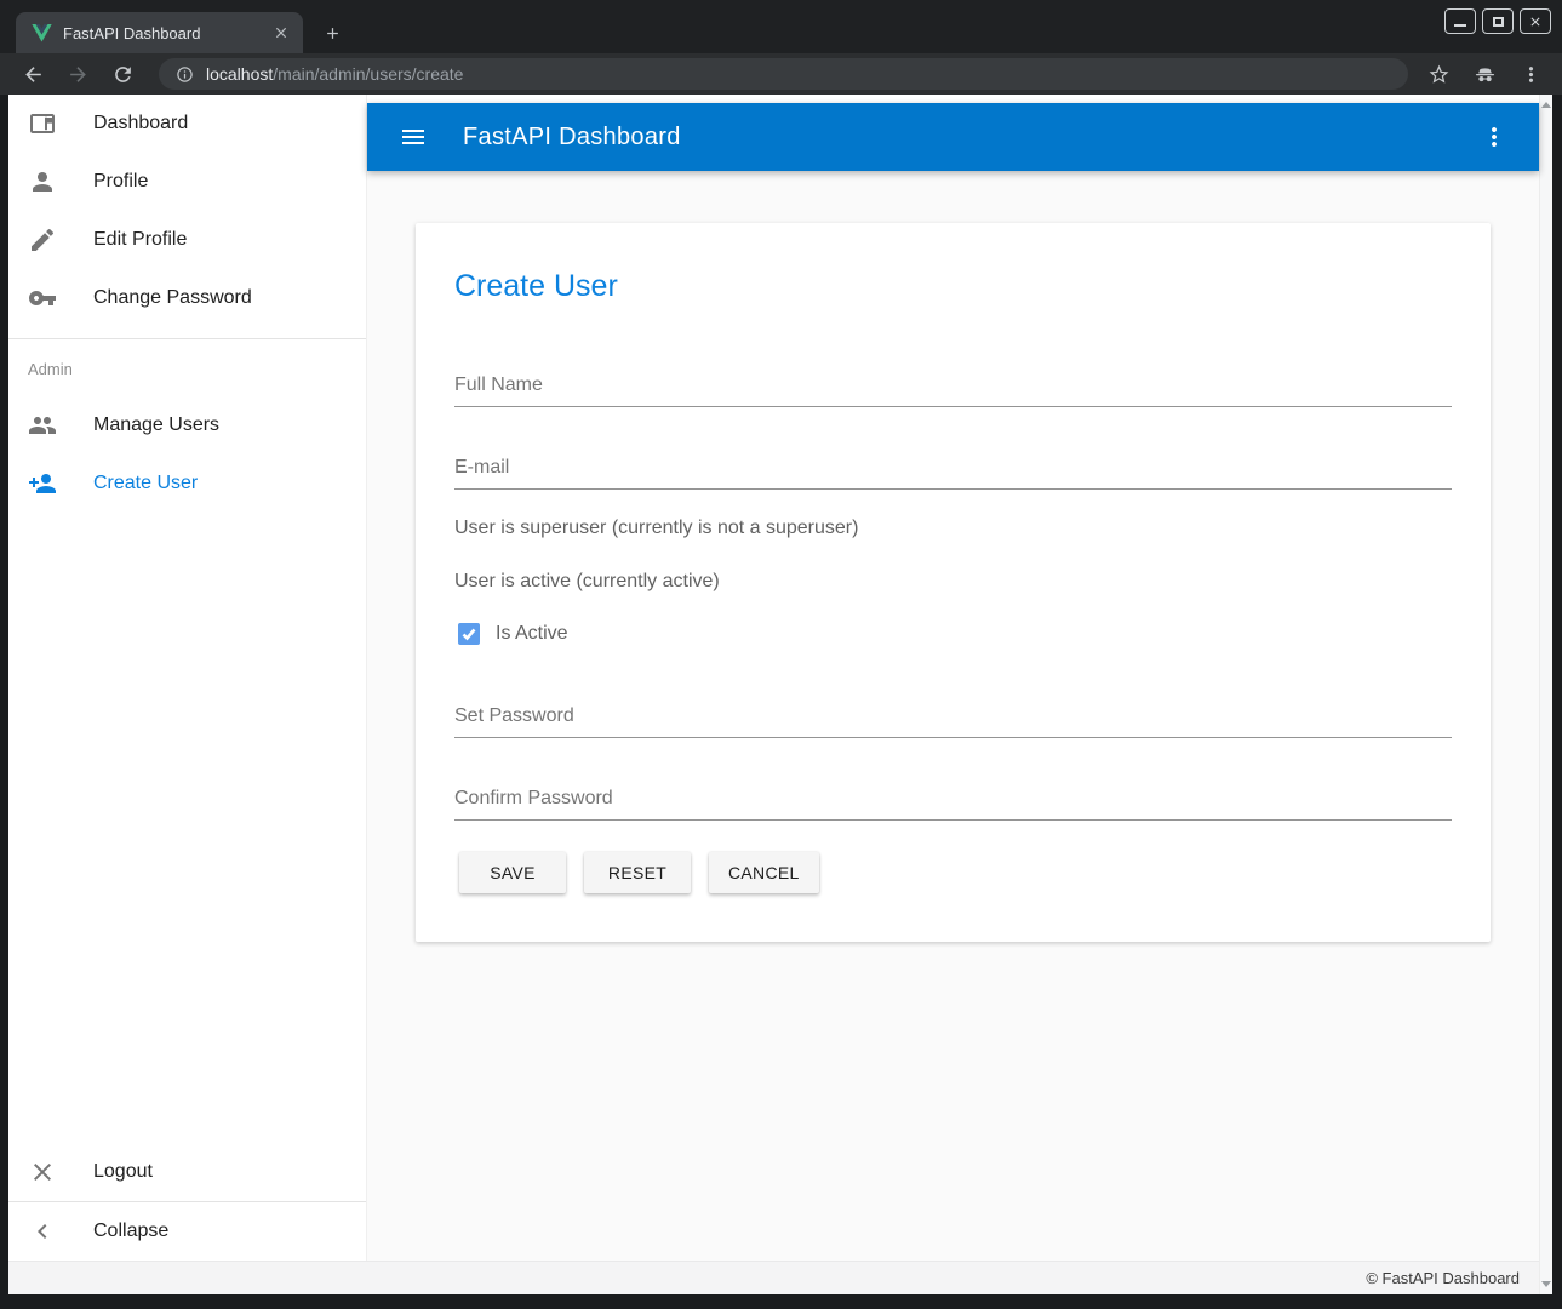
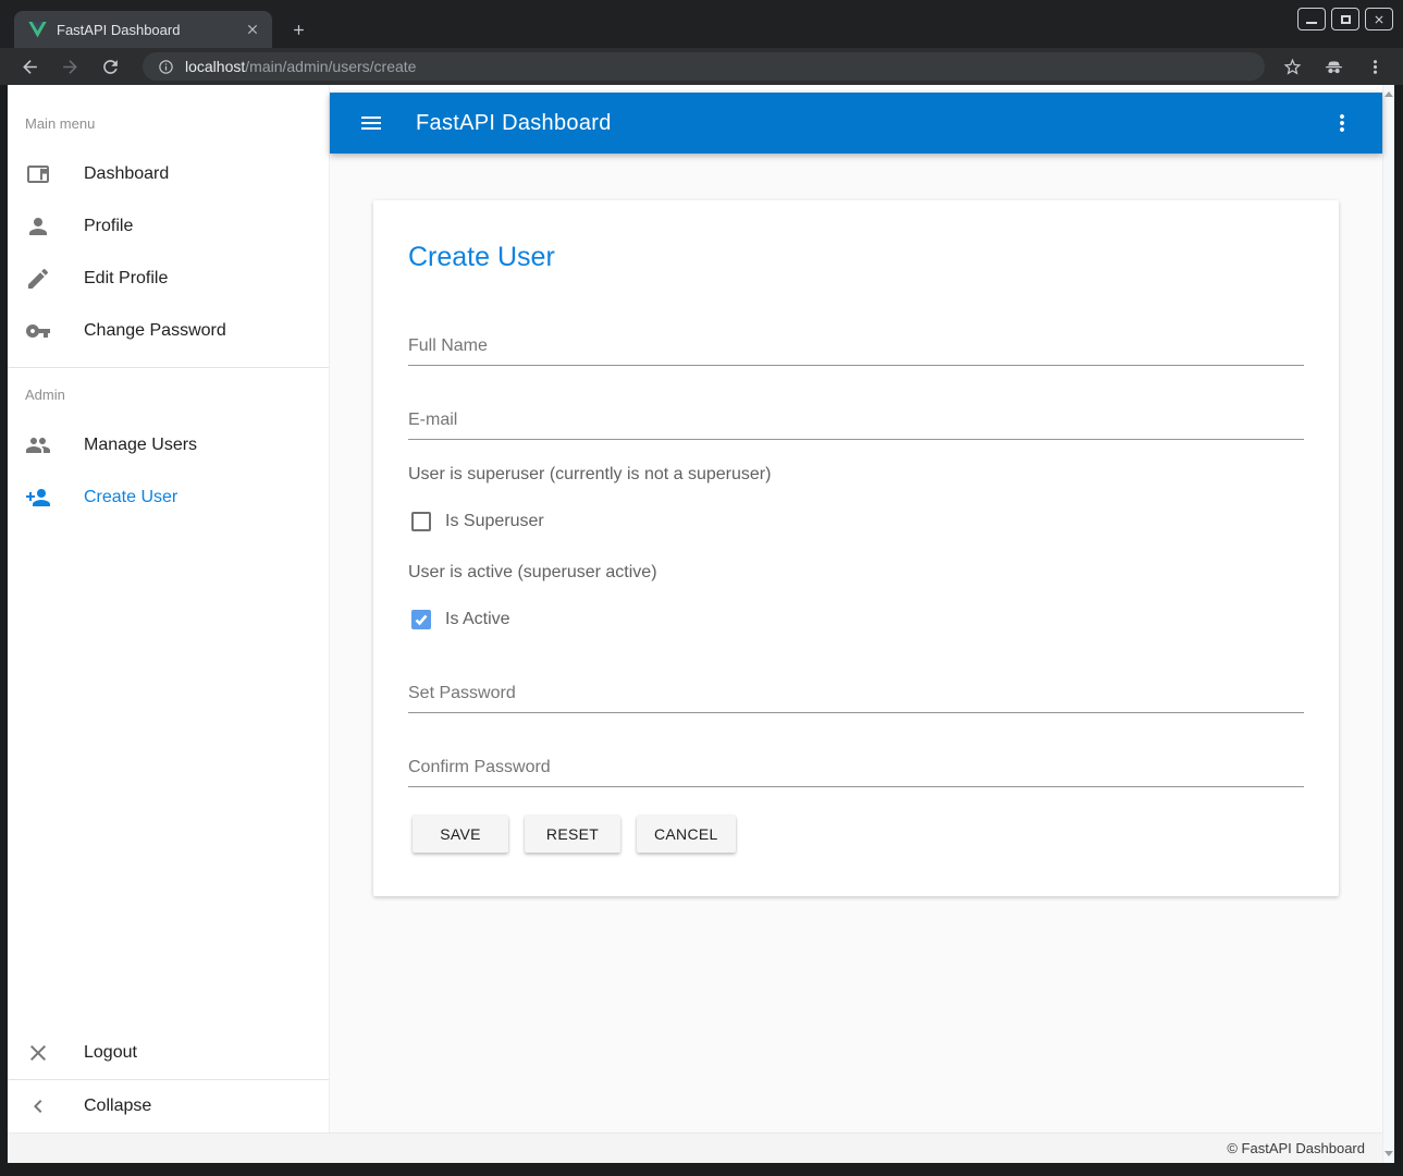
  FastAPI Dashboard
  localhost/main/admin/users/create
+ Main menu
  Dashboard
  Profile
  Edit Profile
  Change Password
  Admin
  Manage Users
  Create User
  Logout
  Collapse
  FastAPI Dashboard
  Create User
  Full Name
  E-mail
  User is superuser (currently is not a superuser)
+ Is Superuser
- User is active (currently active)
+ User is active (superuser active)
  Is Active
  Set Password
  Confirm Password
  SAVE
  RESET
  CANCEL
  © FastAPI Dashboard
